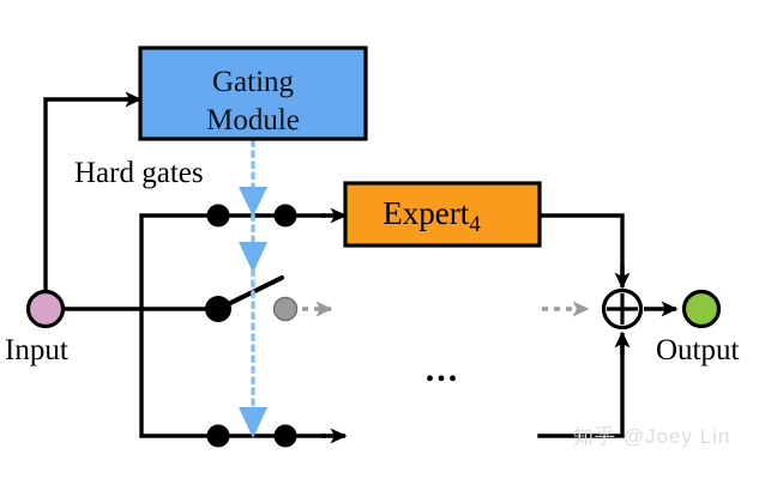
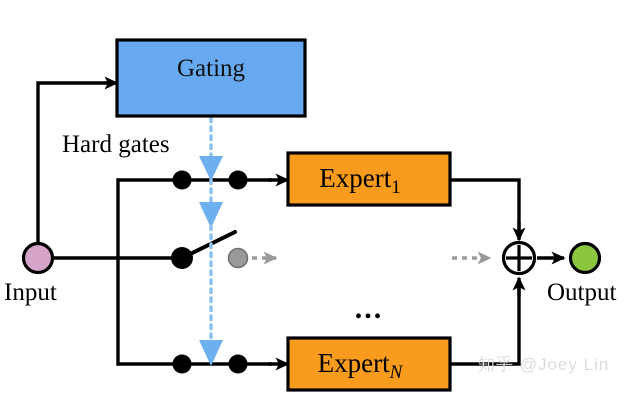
  Gating
- Module
  Hard gates
- Expert4
+ Expert1
  ...
+ ExpertN
  Input
  Output
  知乎 @Joey Lin
